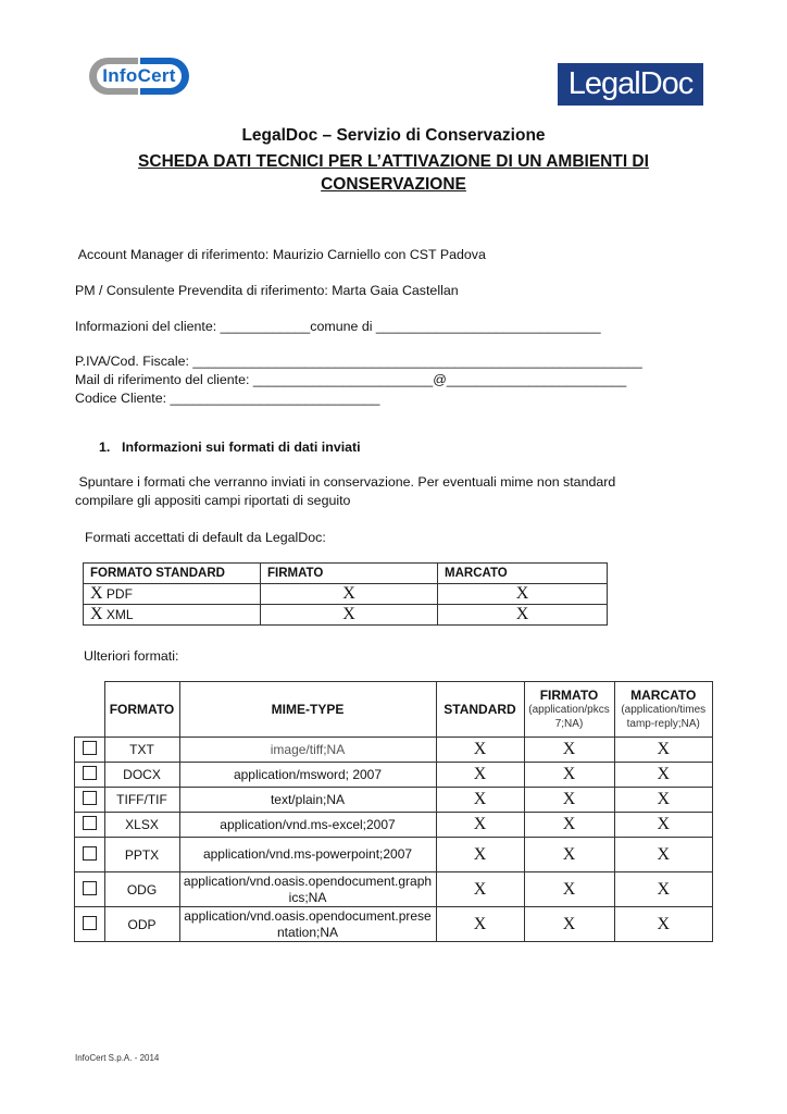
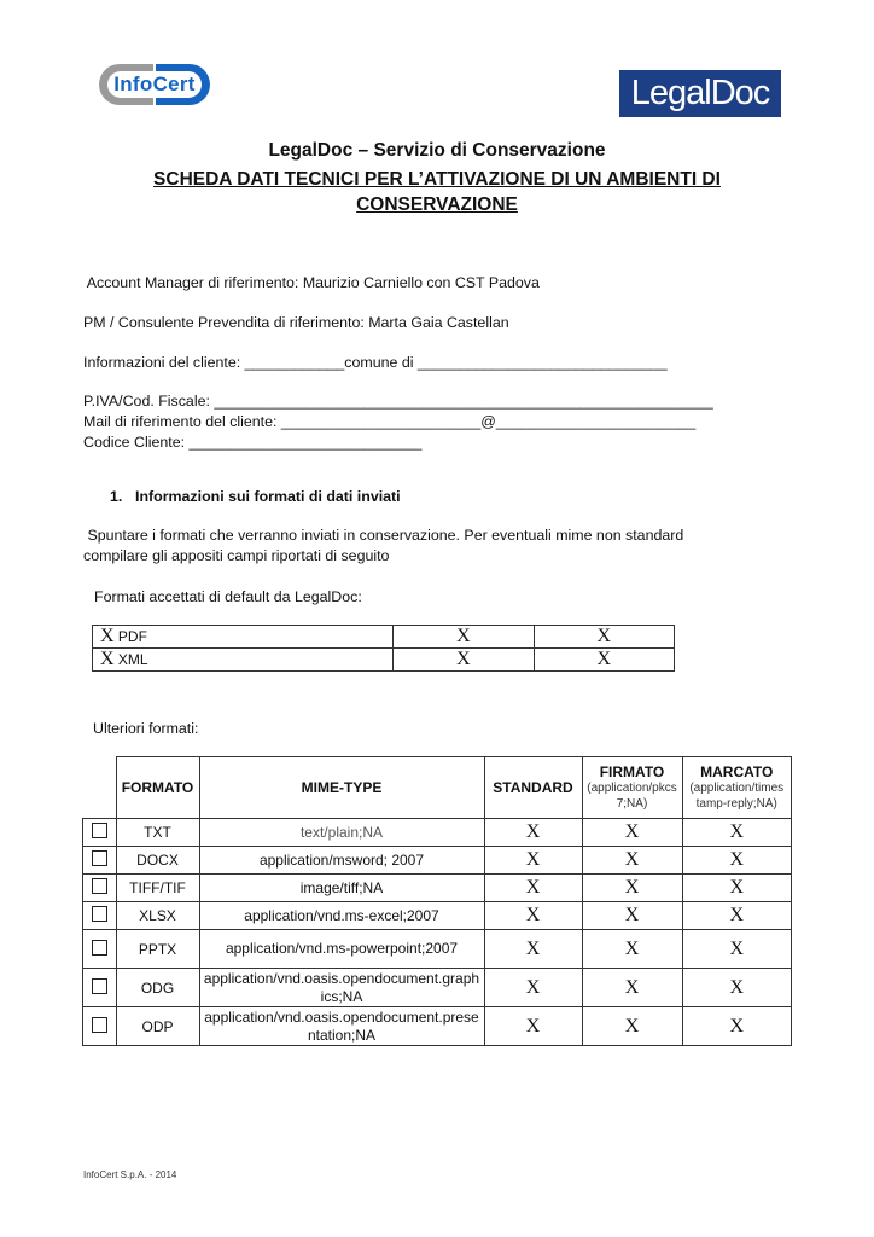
  InfoCert
  LegalDoc
  LegalDoc – Servizio di Conservazione
  SCHEDA DATI TECNICI PER L’ATTIVAZIONE DI UN AMBIENTI DI
  CONSERVAZIONE
  Account Manager di riferimento: Maurizio Carniello con CST Padova
  PM / Consulente Prevendita di riferimento: Marta Gaia Castellan
  Informazioni del cliente: ____________comune di ______________________________
  P.IVA/Cod. Fiscale: ____________________________________________________________
  Mail di riferimento del cliente: ________________________@________________________
  Codice Cliente: ____________________________
  1. Informazioni sui formati di dati inviati
  Spuntare i formati che verranno inviati in conservazione. Per eventuali mime non standard
  compilare gli appositi campi riportati di seguito
  Formati accettati di default da LegalDoc:
- FORMATO STANDARD	FIRMATO	MARCATO
  X PDF	X	X
  X XML	X	X
  Ulteriori formati:
  	FORMATO	MIME-TYPE	STANDARD	FIRMATO (application/pkcs 7;NA)	MARCATO (application/times tamp-reply;NA)
- 	TXT	image/tiff;NA	X	X	X
+ 	TXT	text/plain;NA	X	X	X
  	DOCX	application/msword; 2007	X	X	X
- 	TIFF/TIF	text/plain;NA	X	X	X
+ 	TIFF/TIF	image/tiff;NA	X	X	X
  	XLSX	application/vnd.ms-excel;2007	X	X	X
  	PPTX	application/vnd.ms-powerpoint;2007	X	X	X
  	ODG	application/vnd.oasis.opendocument.graphics;NA	X	X	X
  	ODP	application/vnd.oasis.opendocument.presentation;NA	X	X	X
  InfoCert S.p.A. - 2014
